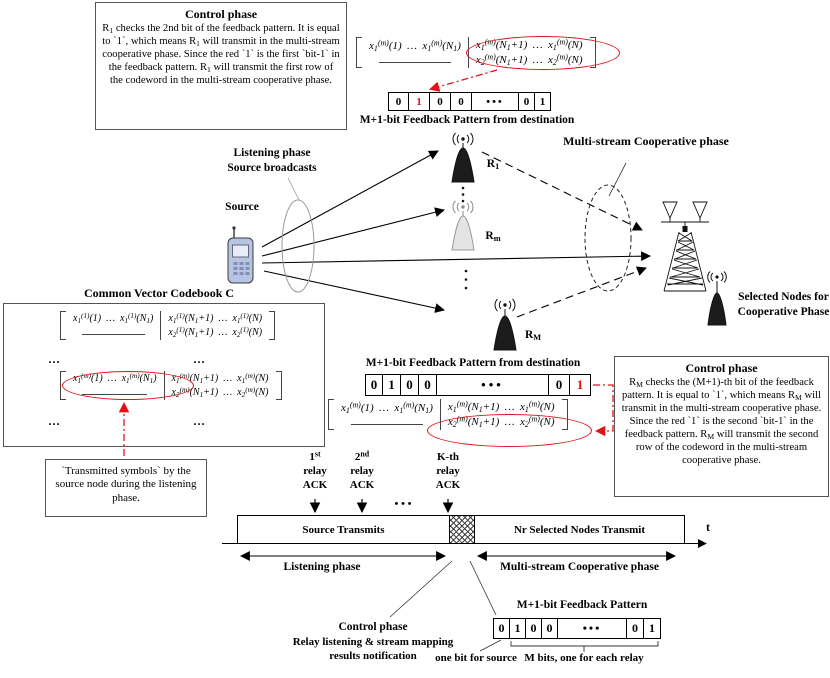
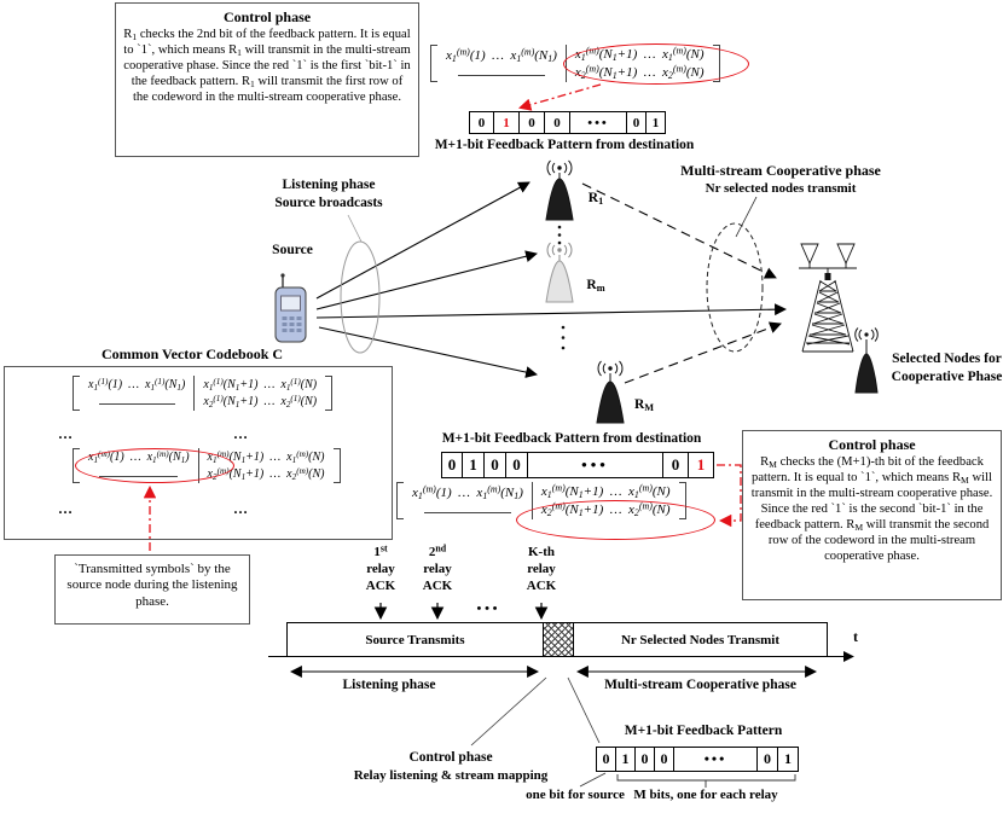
  Control phase
  R1 checks the 2nd bit of the feedback pattern. It is equal to `1`, which means R1 will transmit in the multi-stream cooperative phase. Since the red `1` is the first `bit-1` in the feedback pattern. R1 will transmit the first row of the codeword in the multi-stream cooperative phase.
  x1(m)(1) … x1(m)(N1)
  x1(m)(N1+1) … x1(m)(N)
  x2(m)(N1+1) … x2(m)(N)
  0
  1
  0
  0
  •••
  0
  1
  M+1-bit Feedback Pattern from destination
  Listening phase
  Source broadcasts
  Source
  Multi-stream Cooperative phase
+ Nr selected nodes transmit
  R1
  Rm
  RM
  Selected Nodes for
  Cooperative Phase
  Common Vector Codebook C
  x1(1)(1) … x1(1)(N1)
  x1(1)(N1+1) … x1(1)(N)
  x2(1)(N1+1) … x2(1)(N)
  …
  …
  x1(m)(1) … x1(m)(N1)
  x1(m)(N1+1) … x1(m)(N)
  x2(m)(N1+1) … x2(m)(N)
  …
  …
  `Transmitted symbols` by the source node during the listening phase.
  M+1-bit Feedback Pattern from destination
  0
  1
  0
  0
  •••
  0
  1
  x1(m)(1) … x1(m)(N1)
  x1(m)(N1+1) … x1(m)(N)
  x2(m)(N1+1) … x2(m)(N)
  Control phase
  RM checks the (M+1)-th bit of the feedback pattern. It is equal to `1`, which means RM will transmit in the multi-stream cooperative phase. Since the red `1` is the second `bit-1` in the feedback pattern. RM will transmit the second row of the codeword in the multi-stream cooperative phase.
  1st
  relay
  ACK
  2nd
  relay
  ACK
  K-th
  relay
  ACK
  • • •
  Source Transmits
  Nr Selected Nodes Transmit
  t
  Listening phase
  Multi-stream Cooperative phase
  Control phase
  Relay listening & stream mapping
- results notification
  M+1-bit Feedback Pattern
  0
  1
  0
  0
  •••
  0
  1
  one bit for source
  M bits, one for each relay
